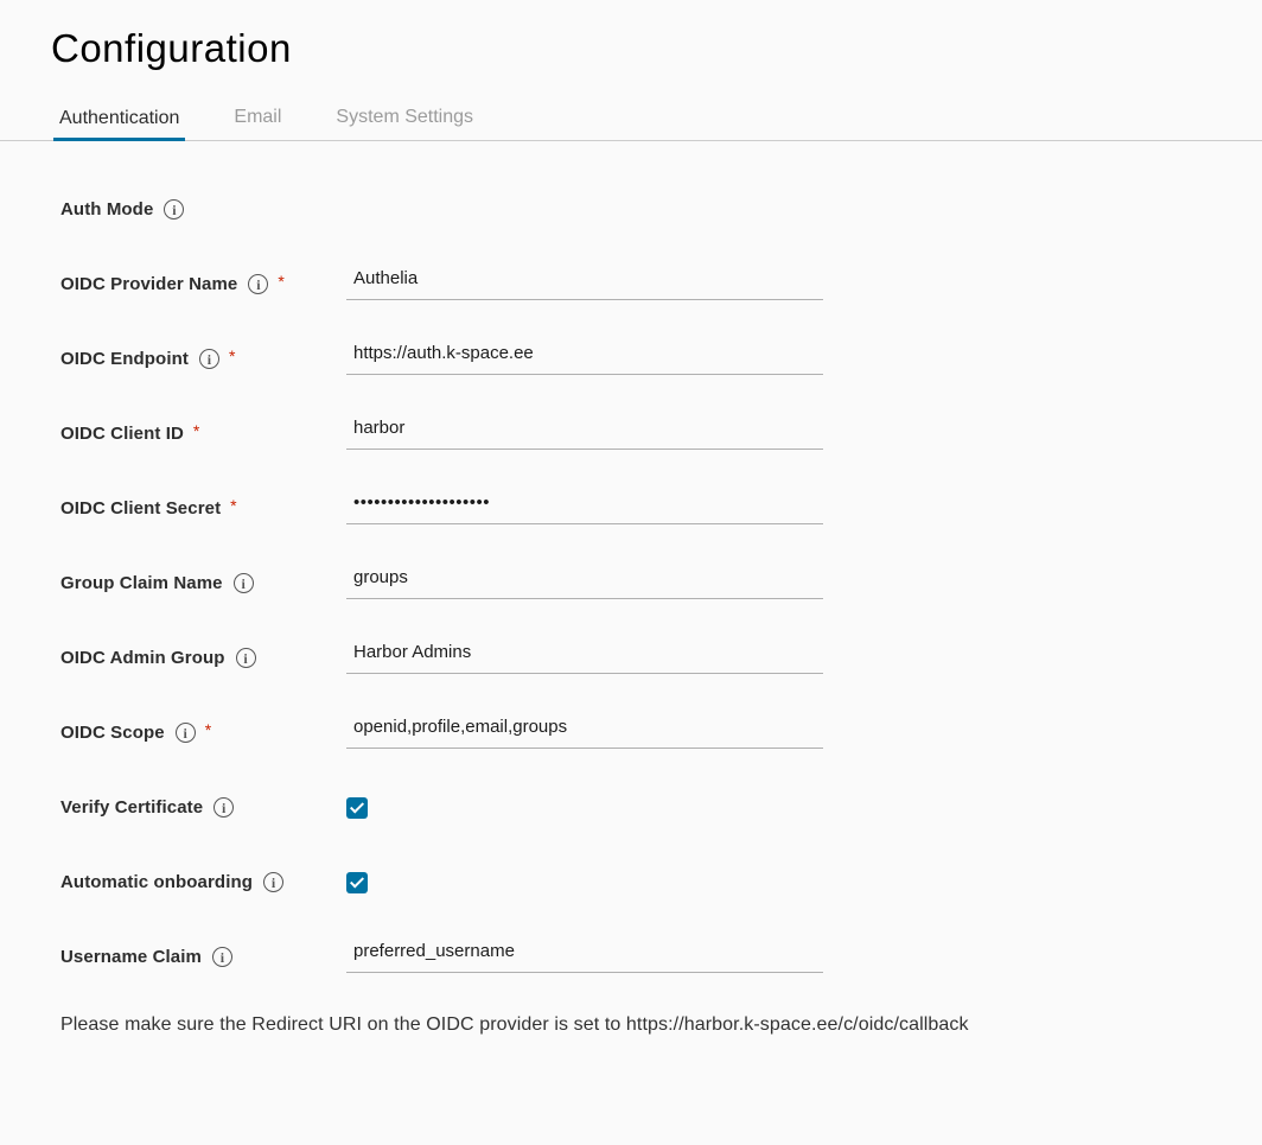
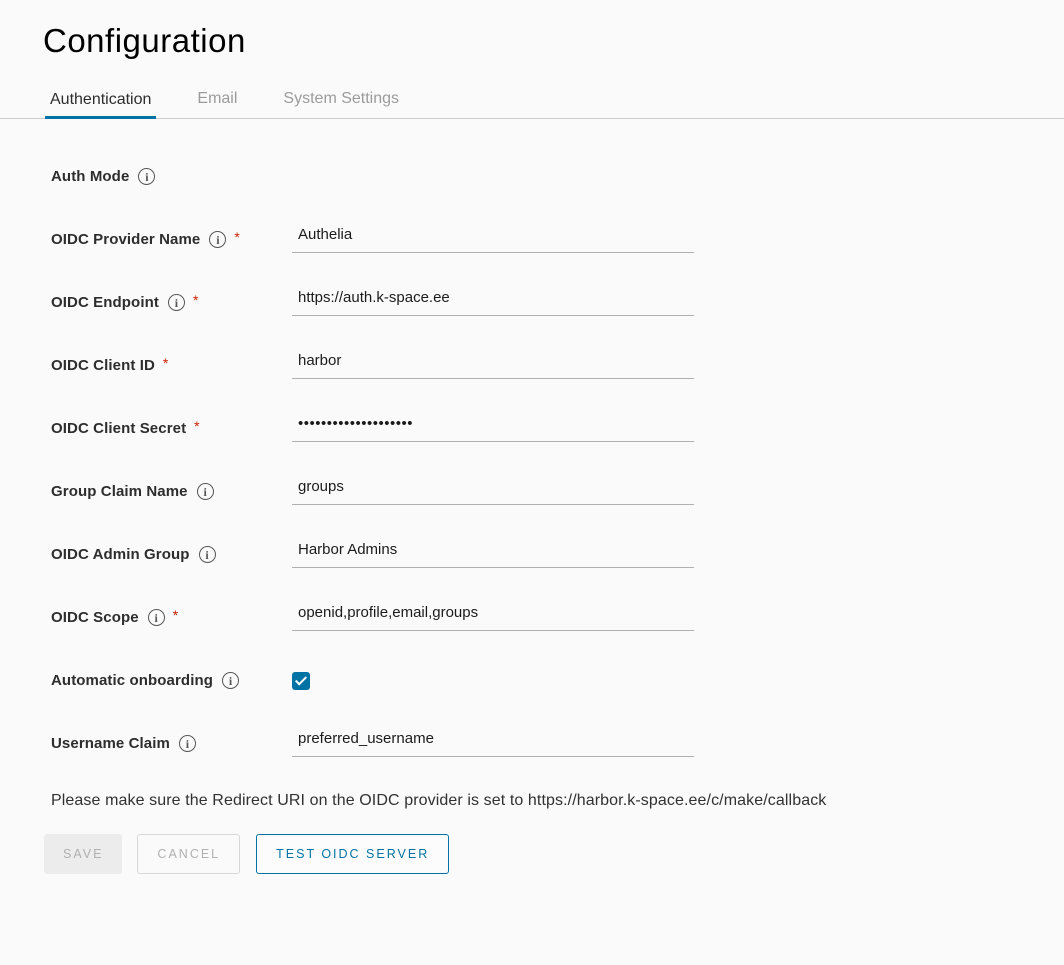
  Configuration
  Authentication
  Email
  System Settings
  Auth Mode
  OIDC Provider Name
  *
  Authelia
  OIDC Endpoint
  *
  https://auth.k-space.ee
  OIDC Client ID
  *
  harbor
  OIDC Client Secret
  *
  ••••••••••••••••••••
  Group Claim Name
  groups
  OIDC Admin Group
  Harbor Admins
  OIDC Scope
  *
  openid,profile,email,groups
- Verify Certificate
  Automatic onboarding
  Username Claim
  preferred_username
- Please make sure the Redirect URI on the OIDC provider is set to https://harbor.k-space.ee/c/oidc/callback
+ Please make sure the Redirect URI on the OIDC provider is set to https://harbor.k-space.ee/c/make/callback
+ SAVE
+ CANCEL
+ TEST OIDC SERVER
